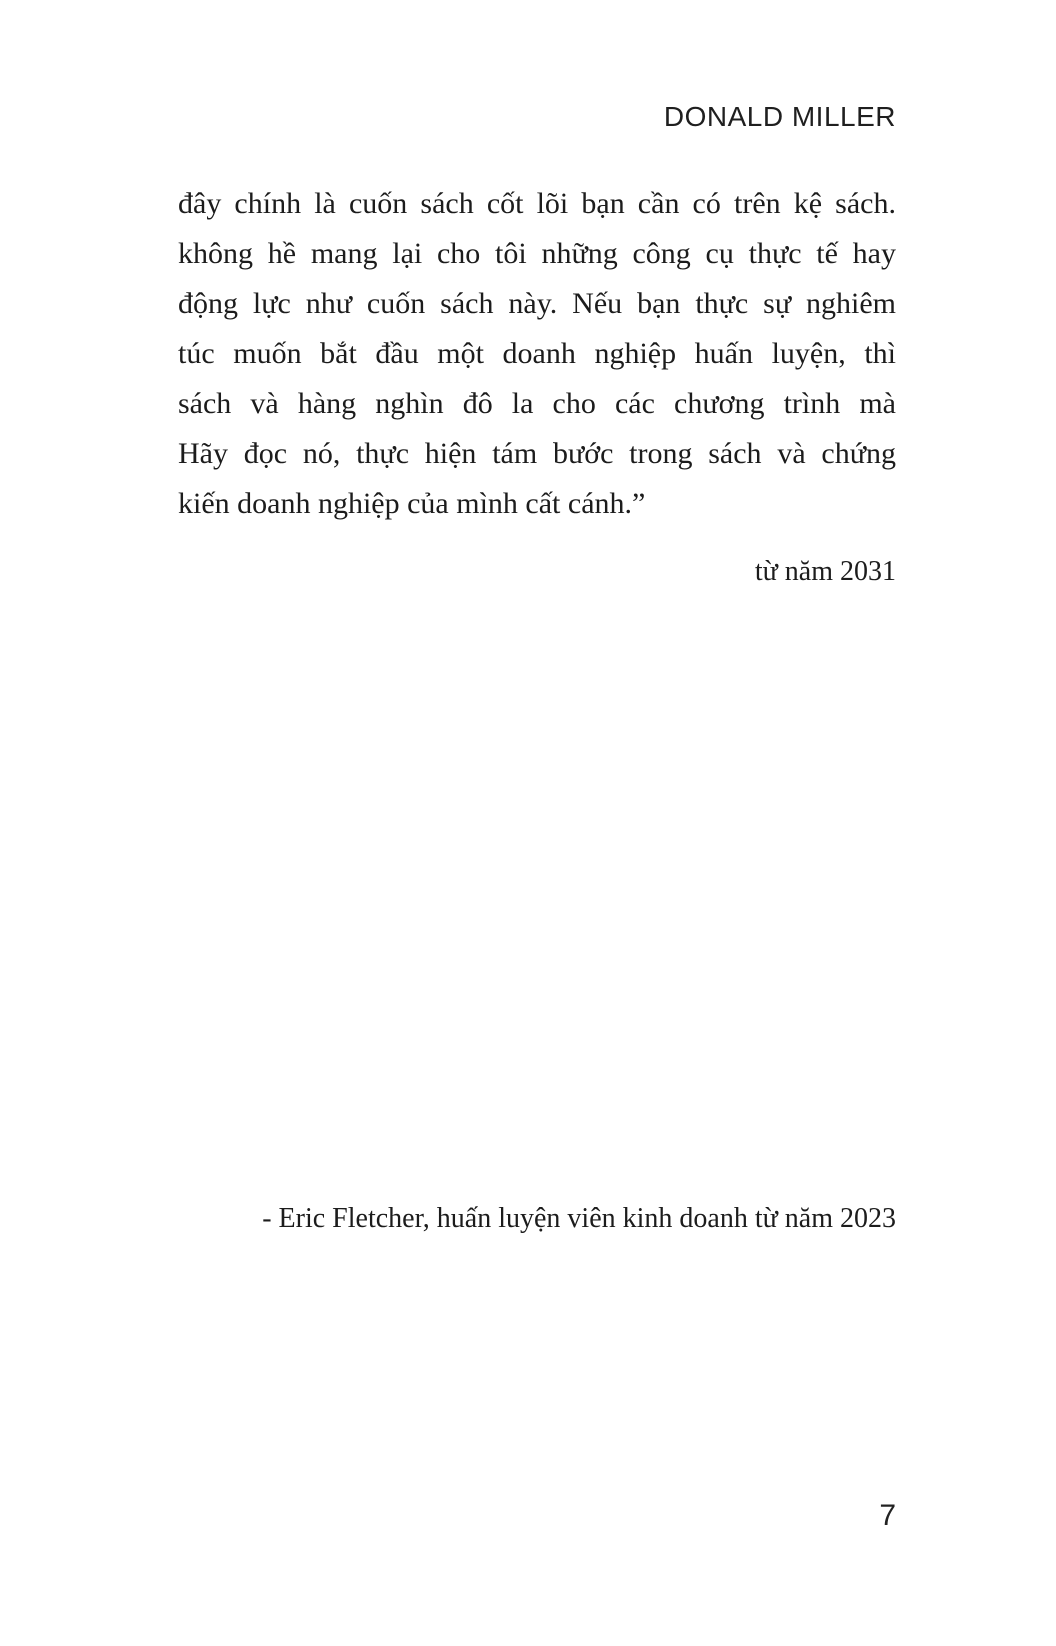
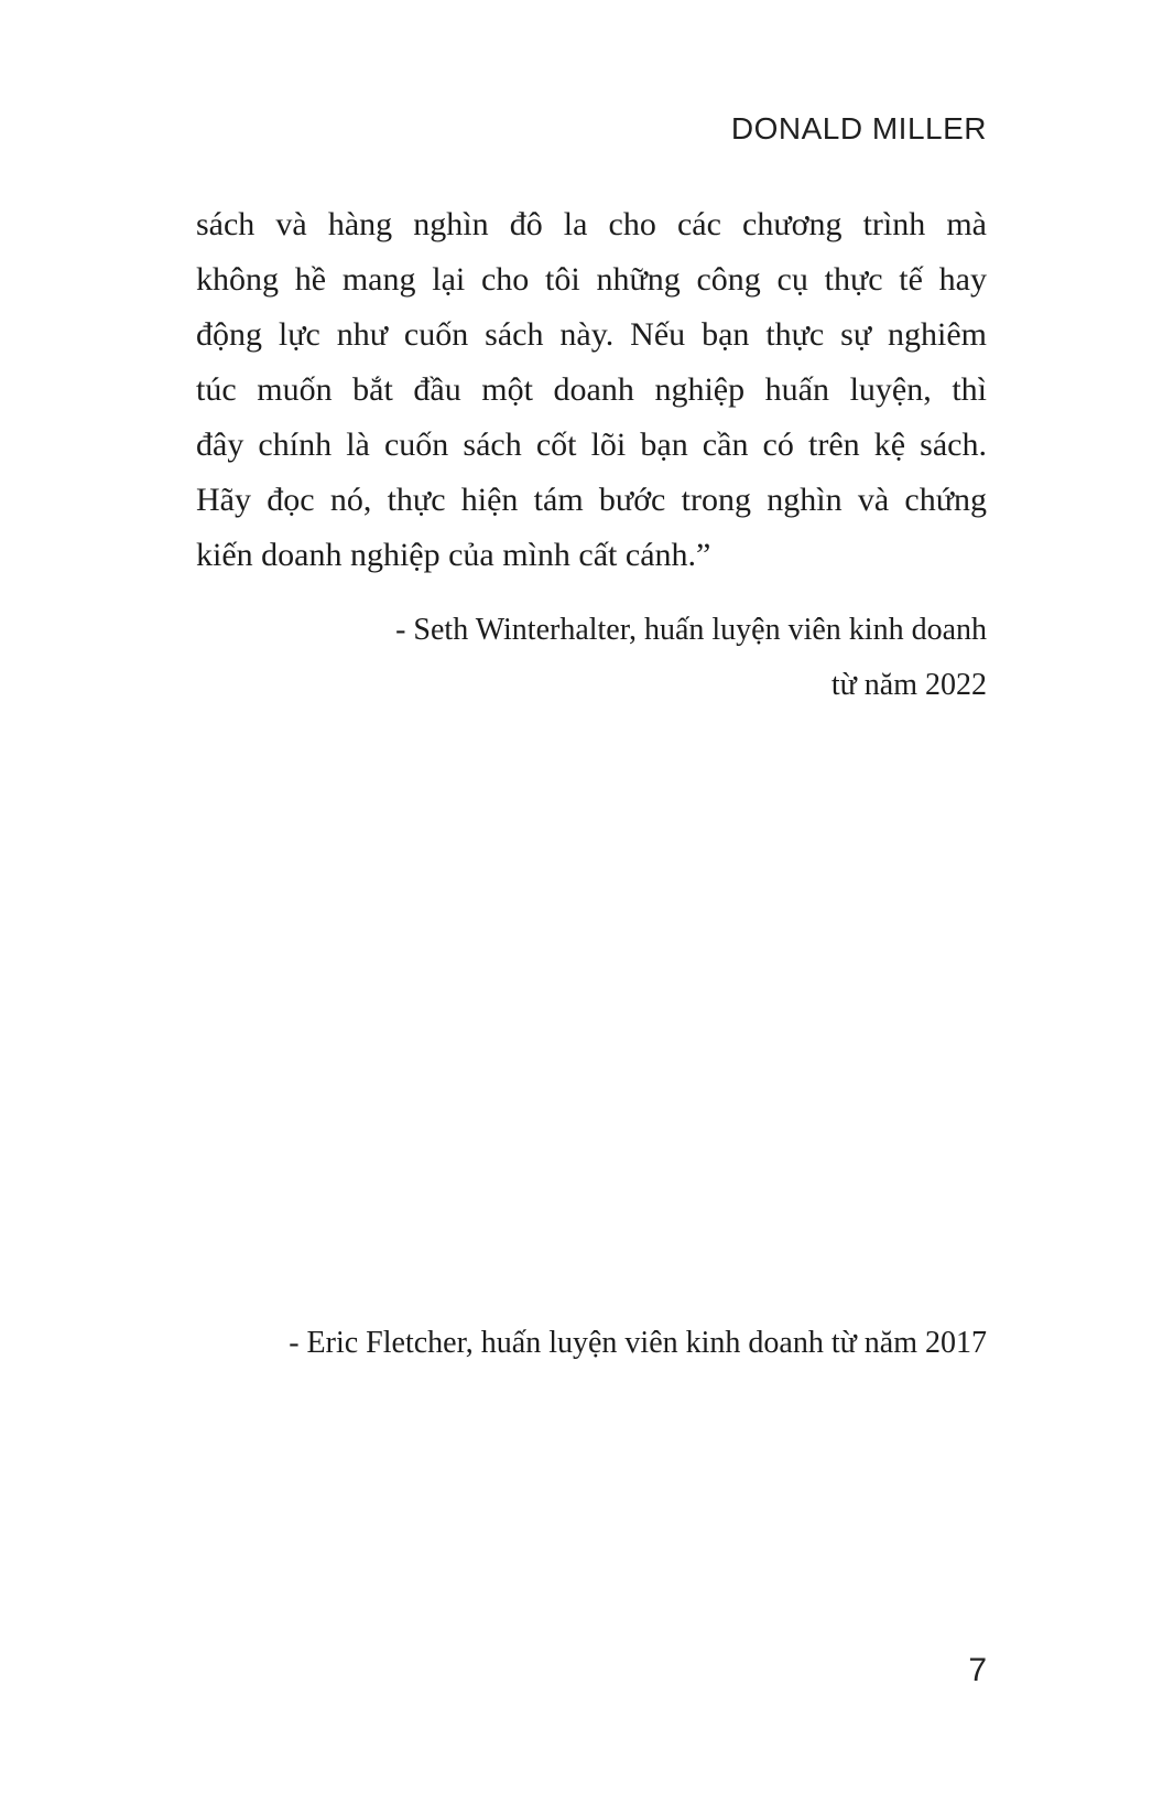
  DONALD MILLER
- đây chính là cuốn sách cốt lõi bạn cần có trên kệ sách.
+ sách và hàng nghìn đô la cho các chương trình mà
  không hề mang lại cho tôi những công cụ thực tế hay
  động lực như cuốn sách này. Nếu bạn thực sự nghiêm
  túc muốn bắt đầu một doanh nghiệp huấn luyện, thì
- sách và hàng nghìn đô la cho các chương trình mà
+ đây chính là cuốn sách cốt lõi bạn cần có trên kệ sách.
- Hãy đọc nó, thực hiện tám bước trong sách và chứng
+ Hãy đọc nó, thực hiện tám bước trong nghìn và chứng
  kiến doanh nghiệp của mình cất cánh.”
+ - Seth Winterhalter, huấn luyện viên kinh doanh
- từ năm 2031
+ từ năm 2022
- - Eric Fletcher, huấn luyện viên kinh doanh từ năm 2023
+ - Eric Fletcher, huấn luyện viên kinh doanh từ năm 2017
  7
